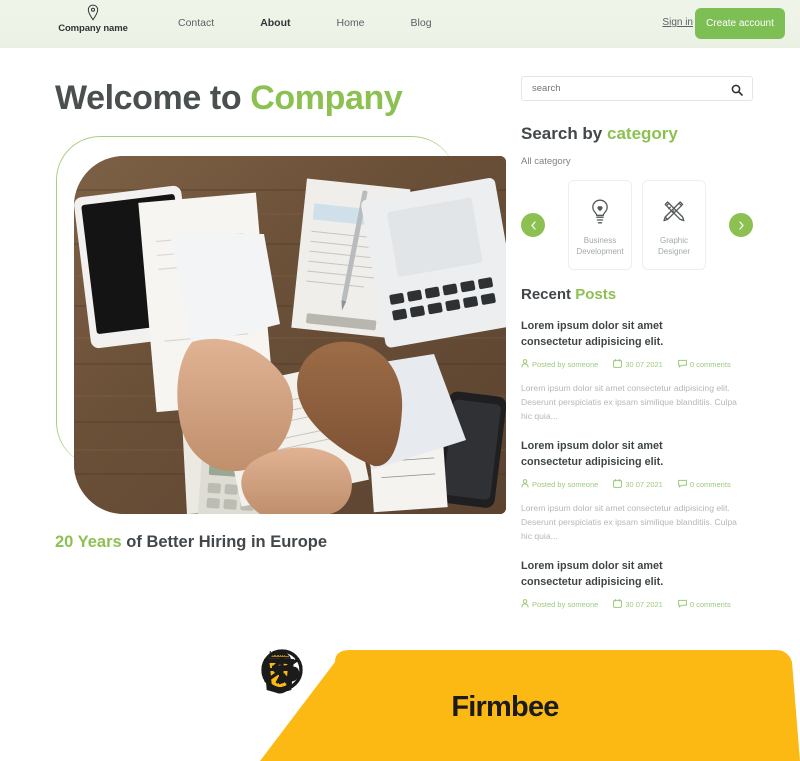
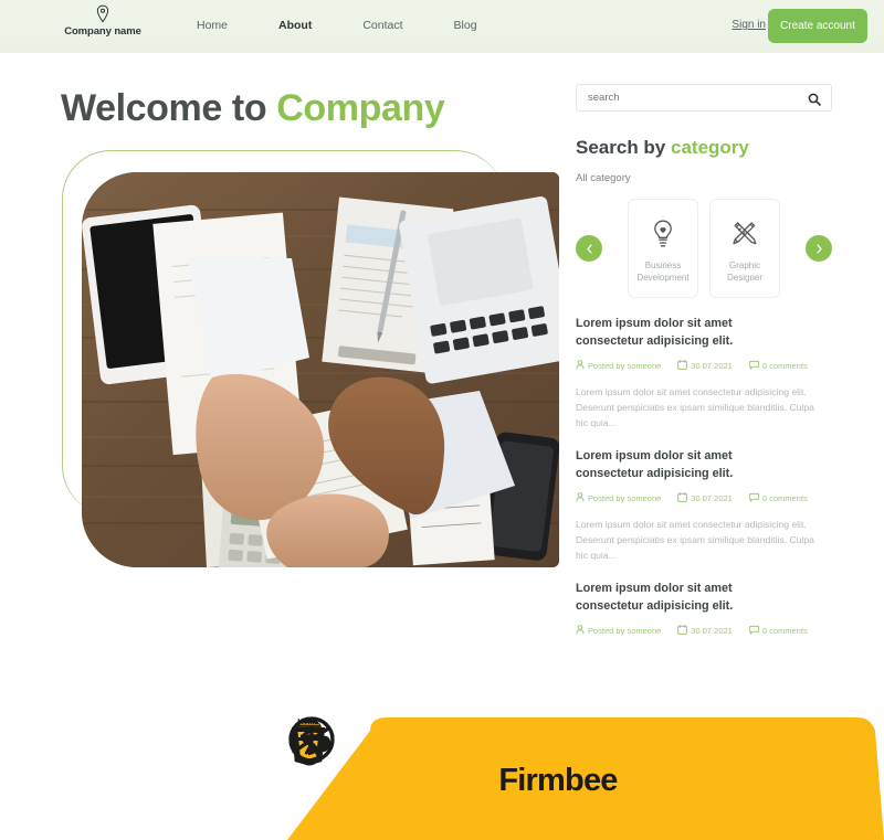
  Company name
- Contact
+ Home
  About
- Home
+ Contact
  Blog
  Sign in
  Create account
  Welcome to Company
- 20 Years of Better Hiring in Europe
  search
  Search by category
  All category
  Business Development
  Graphic Designer
- Recent Posts
  Lorem ipsum dolor sit amet consectetur adipisicing elit.
  Posted by someone
  30 07 2021
  0 comments
  Lorem ipsum dolor sit amet consectetur adipisicing elit. Deserunt perspiciatis ex ipsam similique blanditiis. Culpa hic quia...
  Lorem ipsum dolor sit amet consectetur adipisicing elit.
  Posted by someone
  30 07 2021
  0 comments
  Lorem ipsum dolor sit amet consectetur adipisicing elit. Deserunt perspiciatis ex ipsam similique blanditiis. Culpa hic quia...
  Lorem ipsum dolor sit amet consectetur adipisicing elit.
  Posted by someone
  30 07 2021
  0 comments
  Firmbee
